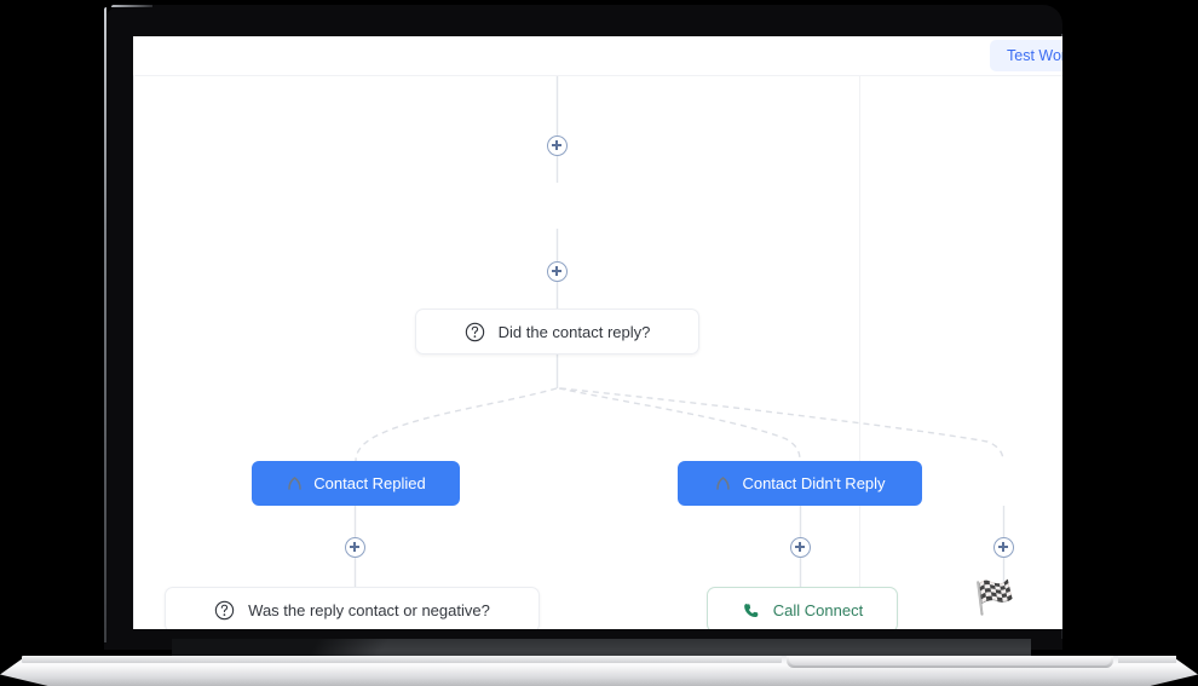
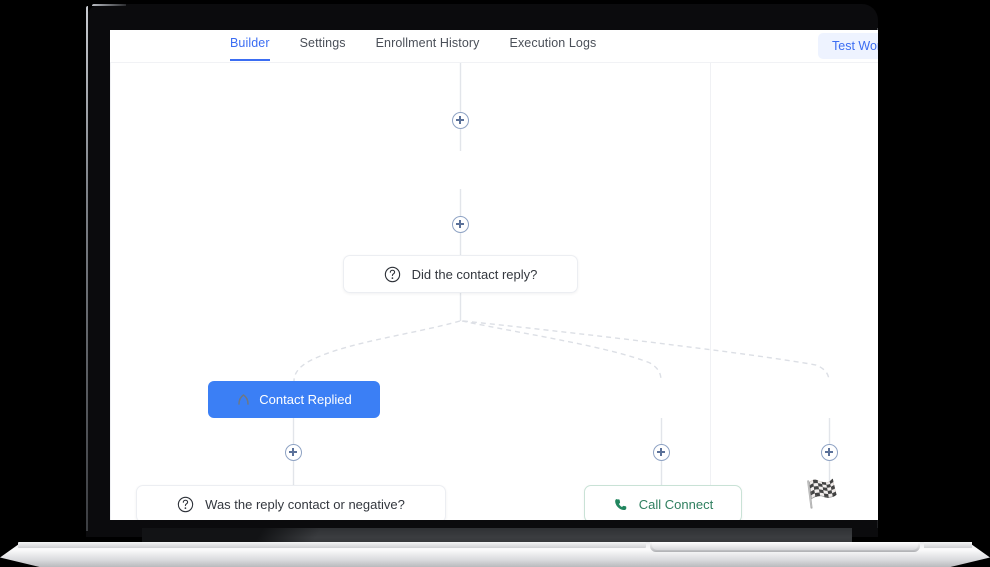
+ Builder
+ Settings
+ Enrollment History
+ Execution Logs
  Test Wo
  Did the contact reply?
  Contact Replied
- Contact Didn't Reply
  Was the reply contact or negative?
  Call Connect
  🏁
